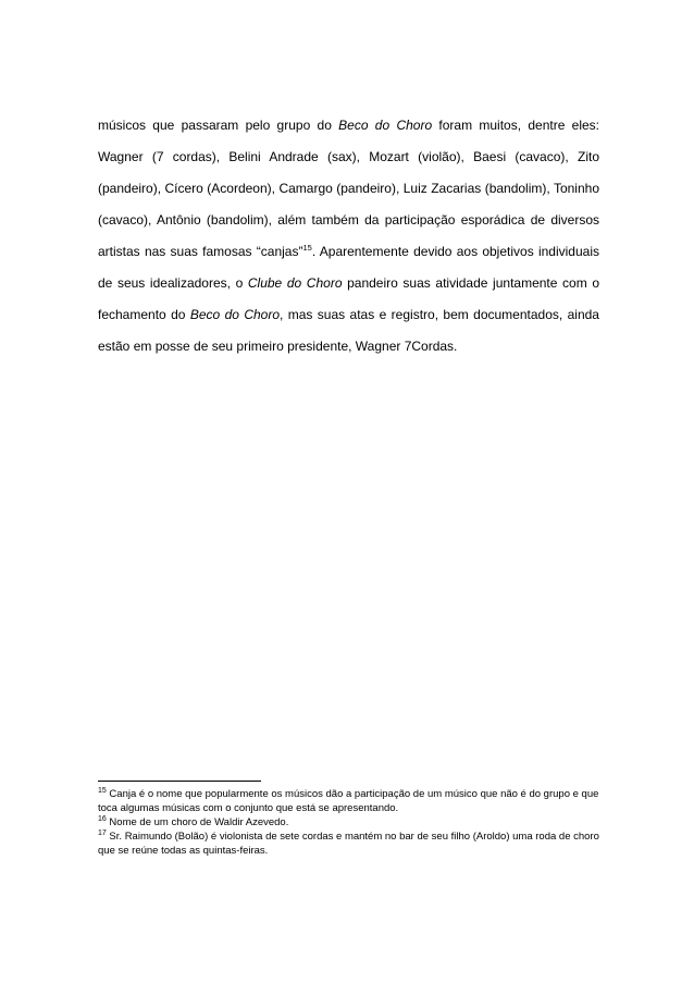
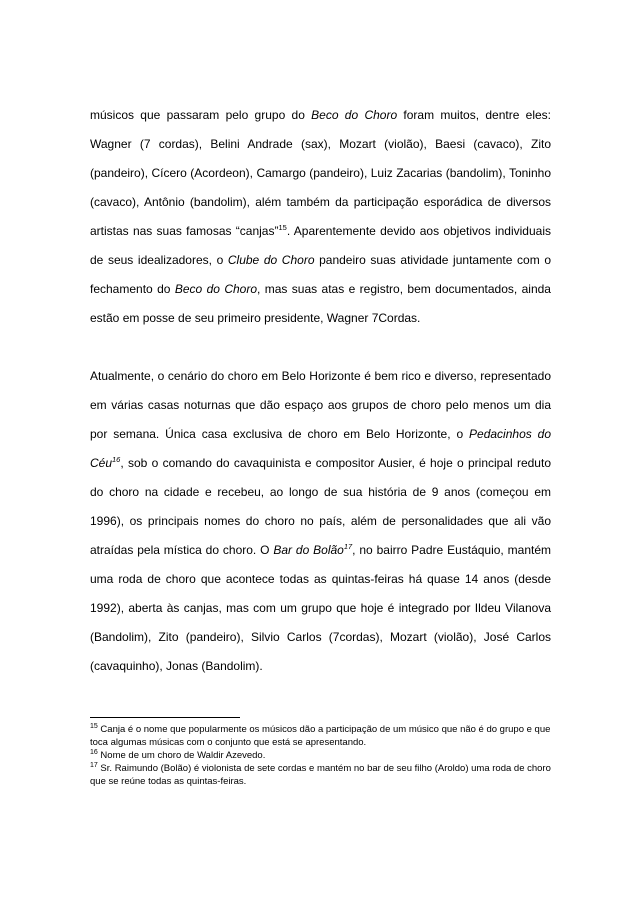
  músicos que passaram pelo grupo do Beco do Choro foram muitos, dentre eles: Wagner (7 cordas), Belini Andrade (sax), Mozart (violão), Baesi (cavaco), Zito (pandeiro), Cícero (Acordeon), Camargo (pandeiro), Luiz Zacarias (bandolim), Toninho (cavaco), Antônio (bandolim), além também da participação esporádica de diversos artistas nas suas famosas “canjas”15. Aparentemente devido aos objetivos individuais de seus idealizadores, o Clube do Choro pandeiro suas atividade juntamente com o fechamento do Beco do Choro, mas suas atas e registro, bem documentados, ainda estão em posse de seu primeiro presidente, Wagner 7Cordas.
+ Atualmente, o cenário do choro em Belo Horizonte é bem rico e diverso, representado em várias casas noturnas que dão espaço aos grupos de choro pelo menos um dia por semana. Única casa exclusiva de choro em Belo Horizonte, o Pedacinhos do Céu16, sob o comando do cavaquinista e compositor Ausier, é hoje o principal reduto do choro na cidade e recebeu, ao longo de sua história de 9 anos (começou em 1996), os principais nomes do choro no país, além de personalidades que ali vão atraídas pela mística do choro. O Bar do Bolão17, no bairro Padre Eustáquio, mantém uma roda de choro que acontece todas as quintas-feiras há quase 14 anos (desde 1992), aberta às canjas, mas com um grupo que hoje é integrado por Ildeu Vilanova (Bandolim), Zito (pandeiro), Silvio Carlos (7cordas), Mozart (violão), José Carlos (cavaquinho), Jonas (Bandolim).
  Canja é o nome que popularmente os músicos dão a participação de um músico que não é do grupo e que toca algumas músicas com o conjunto que está se apresentando.
  Nome de um choro de Waldir Azevedo.
  Sr. Raimundo (Bolão) é violonista de sete cordas e mantém no bar de seu filho (Aroldo) uma roda de choro que se reúne todas as quintas-feiras.
